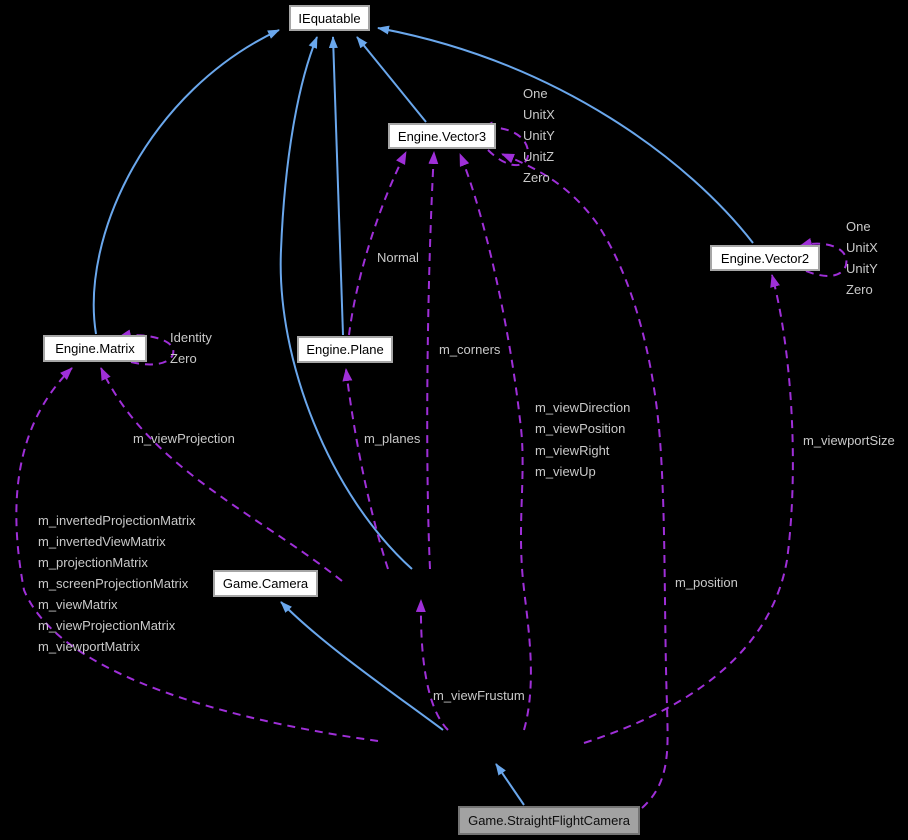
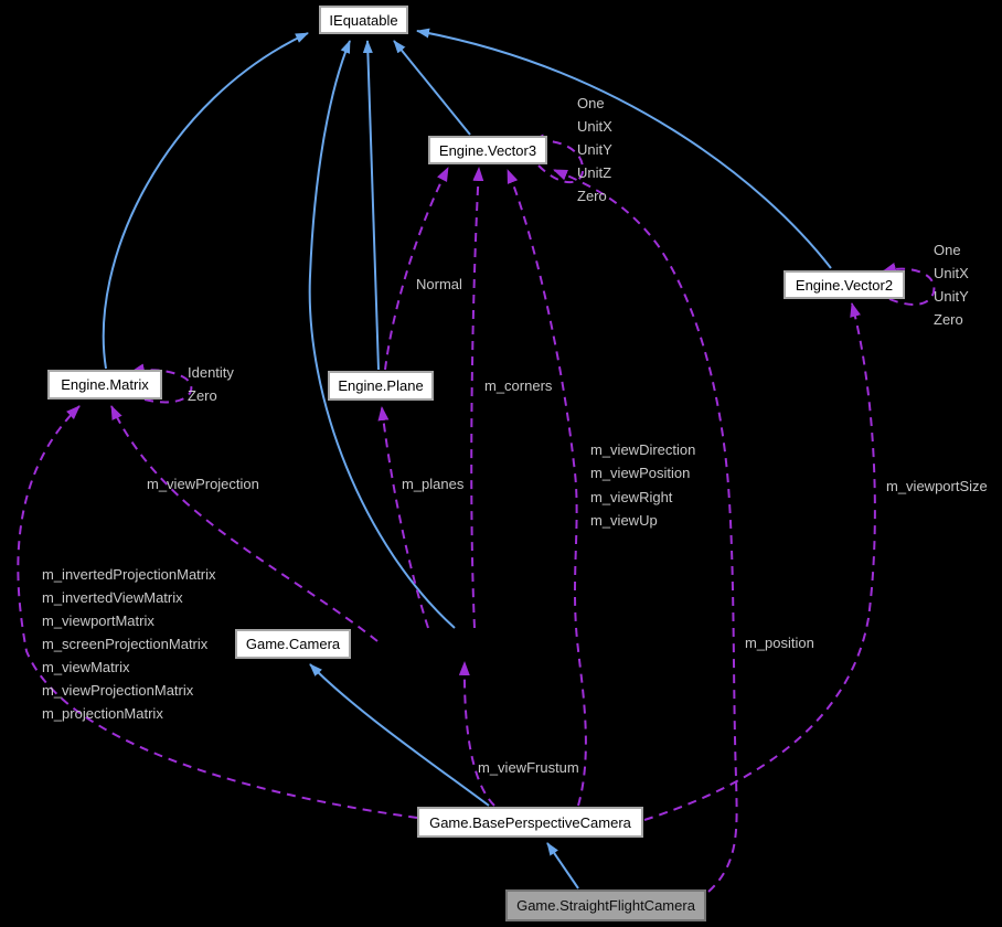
  IEquatable
  Engine.Vector3
  Engine.Vector2
  Engine.Matrix
  Engine.Plane
  Game.Camera
+ Game.BasePerspectiveCamera
  Game.StraightFlightCamera
  One
  UnitX
  UnitY
  UnitZ
  Zero
  One
  UnitX
  UnitY
  Zero
  Identity
  Zero
  Normal
  m_corners
  m_viewDirection
  m_viewPosition
  m_viewRight
  m_viewUp
  m_viewProjection
  m_planes
  m_viewportSize
  m_invertedProjectionMatrix
  m_invertedViewMatrix
- m_projectionMatrix
+ m_viewportMatrix
  m_screenProjectionMatrix
  m_viewMatrix
  m_viewProjectionMatrix
- m_viewportMatrix
+ m_projectionMatrix
  m_position
  m_viewFrustum
